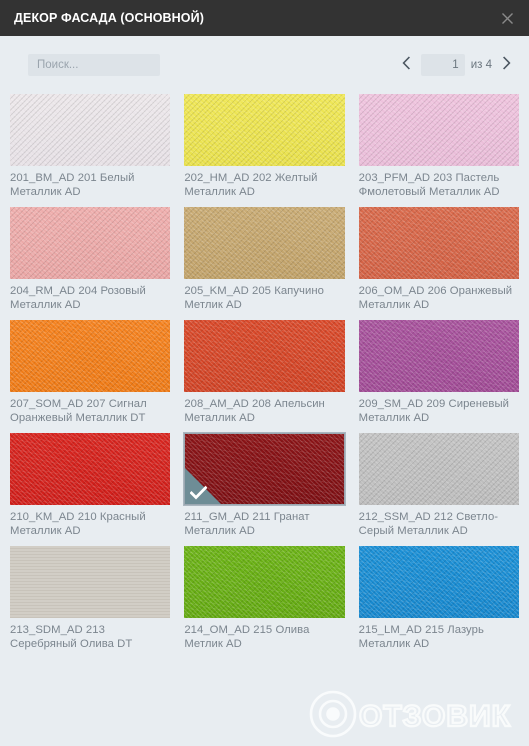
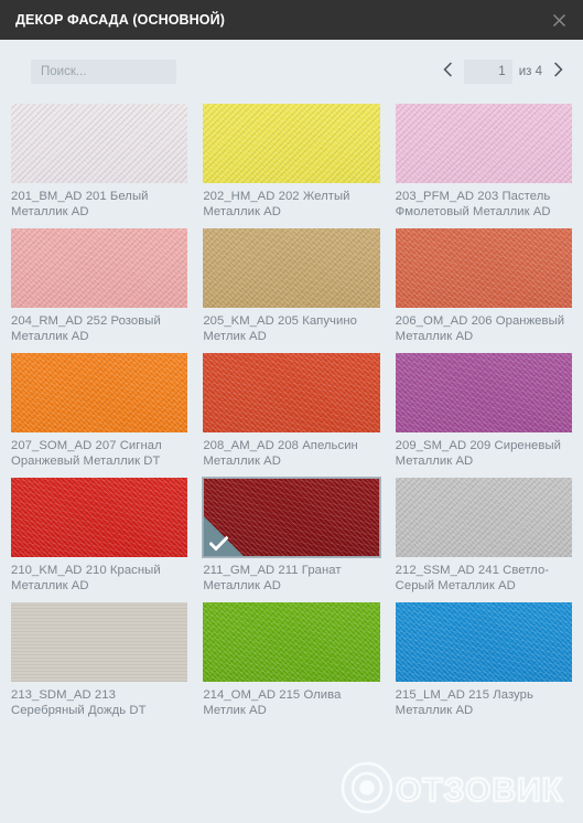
  ДЕКОР ФАСАДА (ОСНОВНОЙ)
  Поиск...
  1
  из 4
  201_BM_AD 201 Белый Металлик AD
  202_HM_AD 202 Желтый Металлик AD
  203_PFM_AD 203 Пастель Фмолетовый Металлик AD
- 204_RM_AD 204 Розовый Металлик AD
+ 204_RM_AD 252 Розовый Металлик AD
  205_KM_AD 205 Капучино Метлик AD
  206_OM_AD 206 Оранжевый Металлик AD
  207_SOM_AD 207 Сигнал Оранжевый Металлик DT
  208_AM_AD 208 Апельсин Металлик AD
  209_SM_AD 209 Сиреневый Металлик AD
  210_KM_AD 210 Красный Металлик AD
  211_GM_AD 211 Гранат Металлик AD
- 212_SSM_AD 212 Светло-Серый Металлик AD
+ 212_SSM_AD 241 Светло-Серый Металлик AD
- 213_SDM_AD 213 Серебряный Олива DT
+ 213_SDM_AD 213 Серебряный Дождь DT
  214_OM_AD 215 Олива Метлик AD
  215_LM_AD 215 Лазурь Металлик AD
